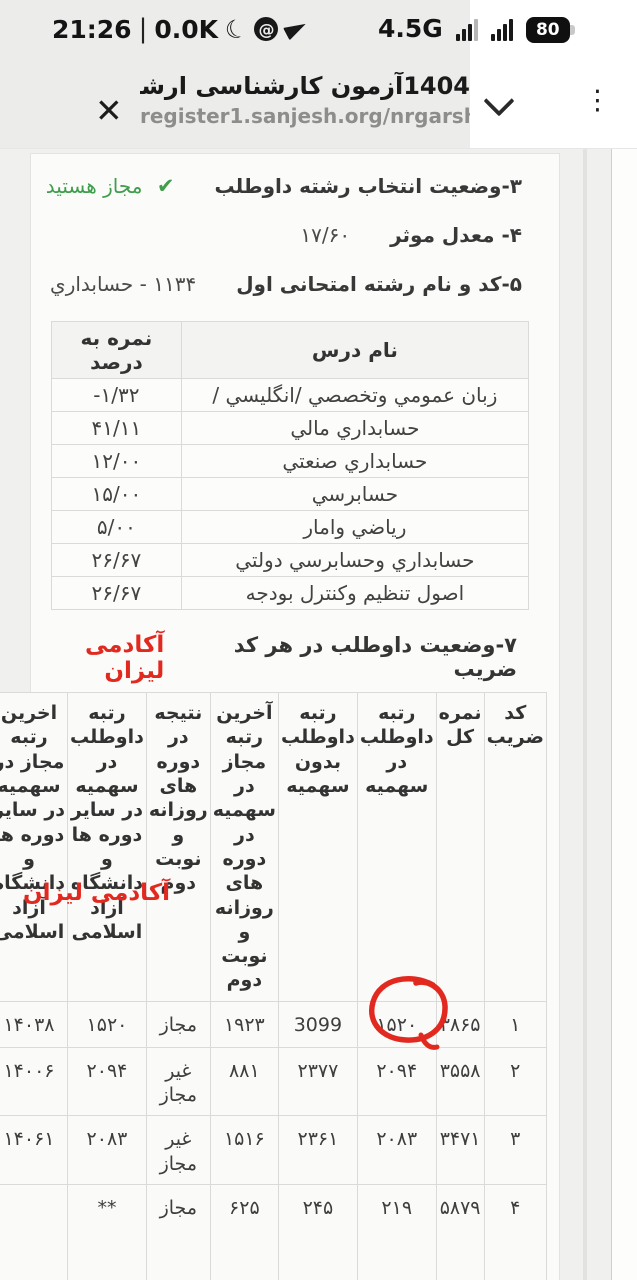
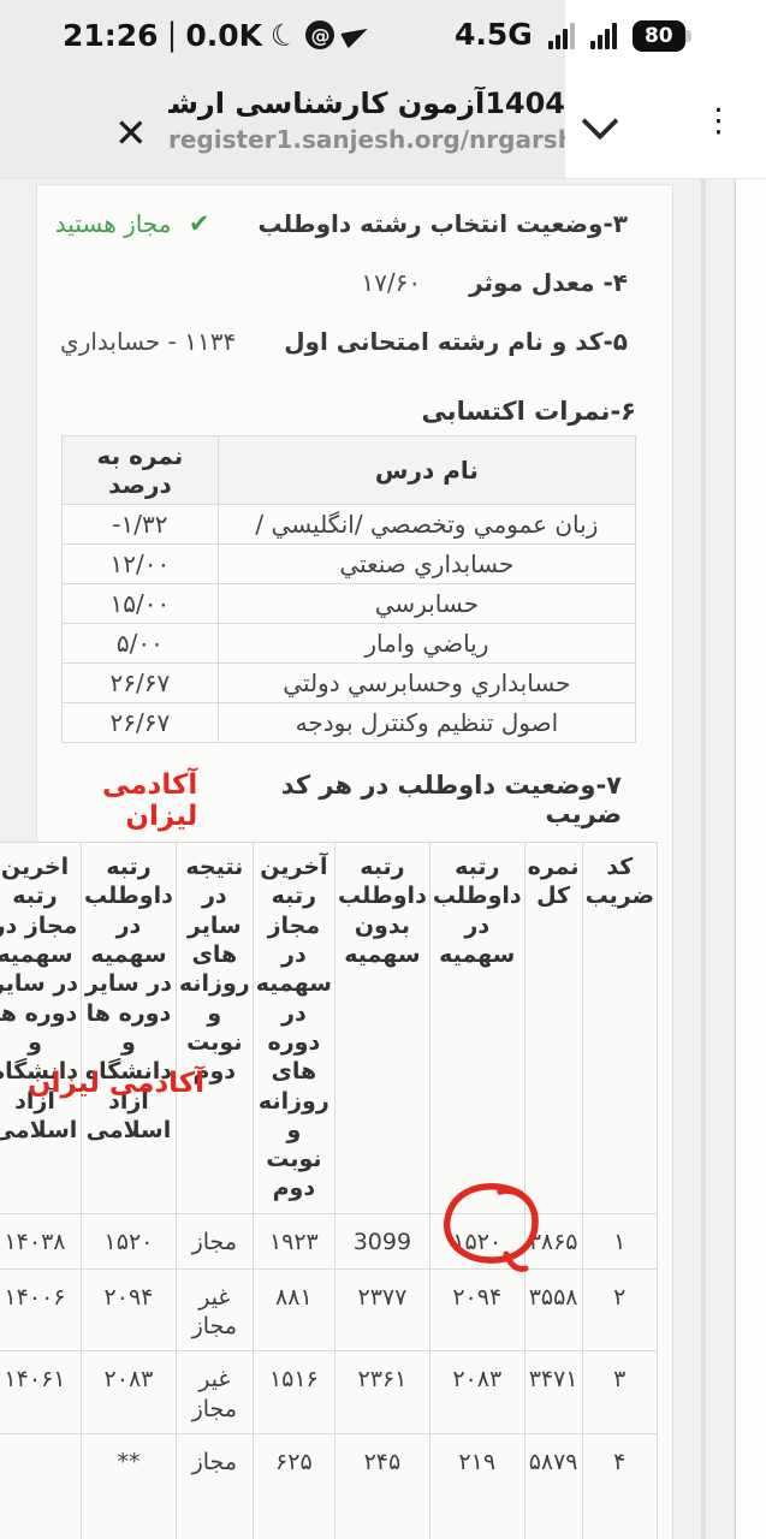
  21:26
  |
  0.0K
  @
  4.5G
  80
  ✕
  register1.sanjesh.org/nrgars
  ⋮
  ۳-وضعیت انتخاب رشته داوطلب
  ✔ مجاز هستید
  ۴- معدل موثر
  ۱۷/۶۰
  ۵-کد و نام رشته امتحانی اول
  ۱۱۳۴ - حسابداري
+ ۶-نمرات اکتسابی
  نام درس	نمره به درصد
  زبان عمومي وتخصصي /انگليسي /	-۱/۳۲
- حسابداري مالي	۴۱/۱۱
  حسابداري صنعتي	۱۲/۰۰
  حسابرسي	۱۵/۰۰
  رياضي وامار	۵/۰۰
  حسابداري وحسابرسي دولتي	۲۶/۶۷
  اصول تنظيم وکنترل بودجه	۲۶/۶۷
  ۷-وضعیت داوطلب در هر کد ضریب
  آکادمی لیزان
- کد ضریب	نمره کل	رتبه داوطلب در سهمیه	رتبه داوطلب بدون سهمیه	آخرین رتبه مجاز در سهمیه در دوره های روزانه و نوبت دوم	نتیجه در دوره های روزانه و نوبت دوم	رتبه داوطلب در سهمیه در سایر دوره ها و دانشگاه آزاد اسلامی	اخرین رتبه مجاز د سهمیه در سای دوره ه و دانشگا آزاد اسلامی
+ کد ضریب	نمره کل	رتبه داوطلب در سهمیه	رتبه داوطلب بدون سهمیه	آخرین رتبه مجاز در سهمیه در دوره های روزانه و نوبت دوم	نتیجه در سایر های روزانه و نوبت دوم	رتبه داوطلب در سهمیه در سایر دوره ها و دانشگاه آزاد اسلامی	اخرین رتبه مجاز د سهمیه در سای دوره ه و دانشگا آزاد اسلامی
  ۱	۳۸۶۵	۱۵۲۰	3099	۱۹۲۳	مجاز	۱۵۲۰	۱۴۰۳۸
  ۲	۳۵۵۸	۲۰۹۴	۲۳۷۷	۸۸۱	غیر مجاز	۲۰۹۴	۱۴۰۰۶
  ۳	۳۴۷۱	۲۰۸۳	۲۳۶۱	۱۵۱۶	غیر مجاز	۲۰۸۳	۱۴۰۶۱
  ۴	۵۸۷۹	۲۱۹	۲۴۵	۶۲۵	مجاز	**
  آکادمی لیزان
